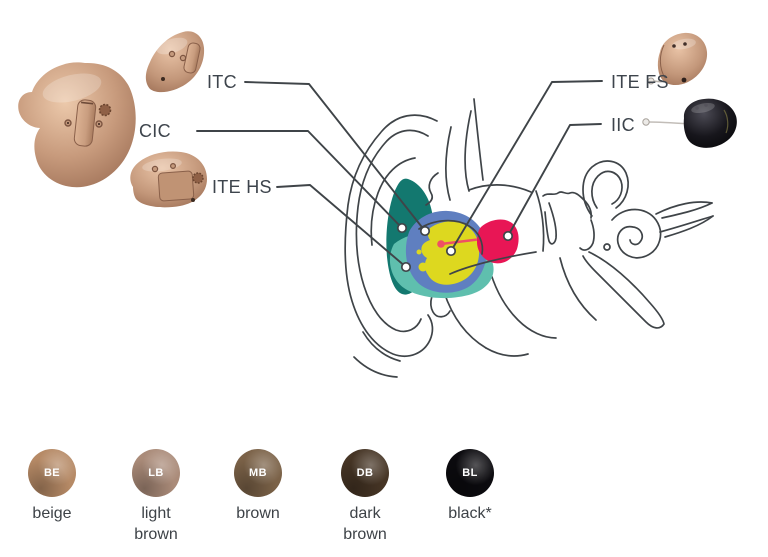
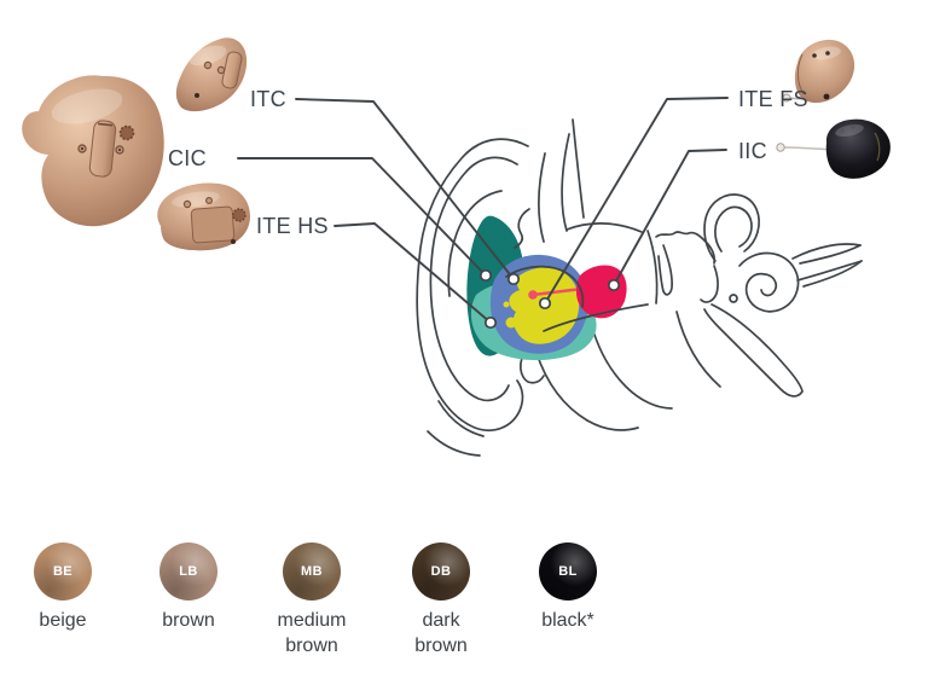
  ITC
  CIC
  ITE HS
  ITE FS
  IIC
  BE
  beige
  LB
- light
  brown
  MB
+ medium
  brown
  DB
  dark
  brown
  BL
  black*
